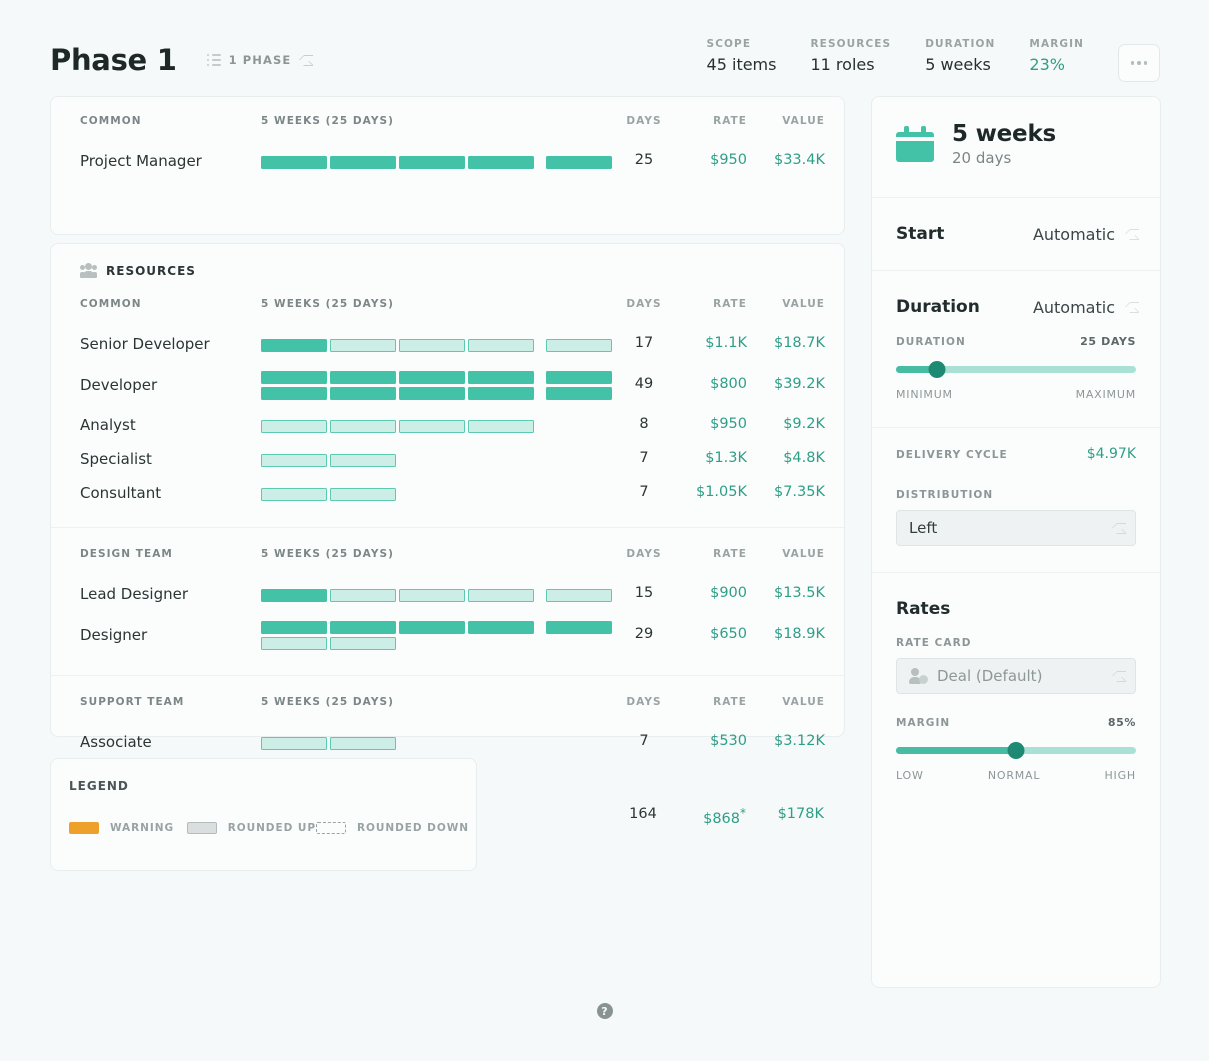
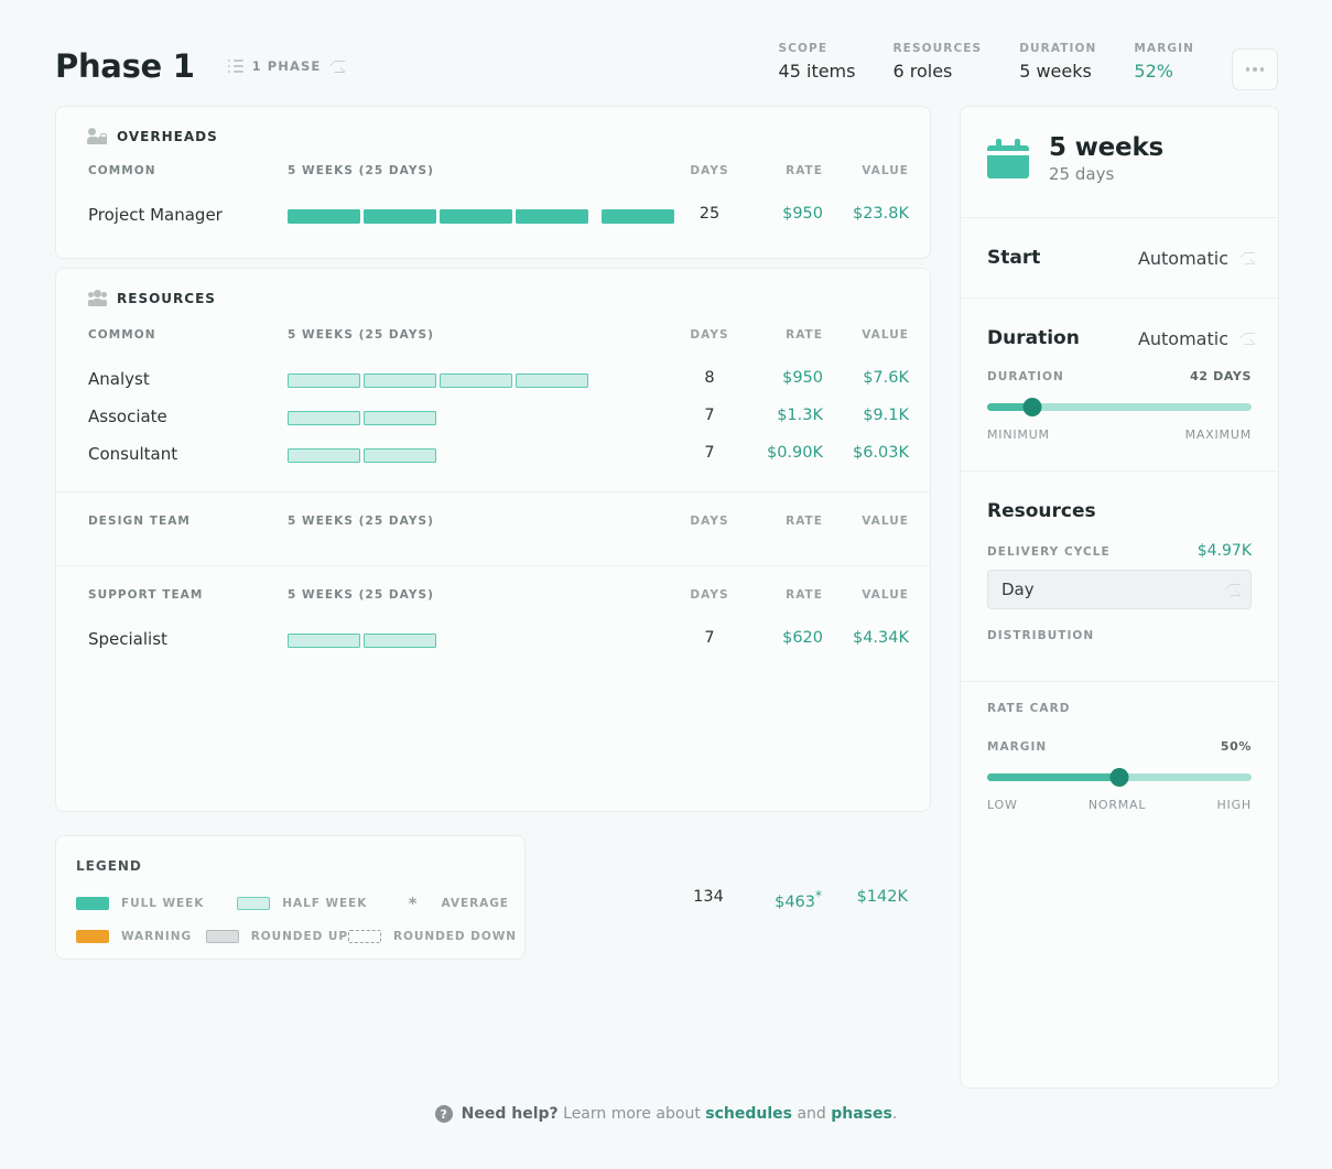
  Phase 1
  1 PHASE
  SCOPE
  45 items
  RESOURCES
- 11 roles
+ 6 roles
  DURATION
  5 weeks
  MARGIN
- 23%
+ 52%
+ OVERHEADS
  COMMON
  5 WEEKS (25 DAYS)
  DAYS
  RATE
  VALUE
  Project Manager
  25
  $950
- $33.4K
+ $23.8K
  RESOURCES
  COMMON
  5 WEEKS (25 DAYS)
  DAYS
  RATE
  VALUE
- Senior Developer
- 17
- $1.1K
- $18.7K
- Developer
- 49
- $800
- $39.2K
  Analyst
  8
  $950
- $9.2K
+ $7.6K
- Specialist
+ Associate
  7
  $1.3K
- $4.8K
+ $9.1K
  Consultant
  7
- $1.05K
+ $0.90K
- $7.35K
+ $6.03K
  DESIGN TEAM
  5 WEEKS (25 DAYS)
  DAYS
  RATE
  VALUE
- Lead Designer
- 15
- $900
- $13.5K
- Designer
- 29
- $650
- $18.9K
  SUPPORT TEAM
  5 WEEKS (25 DAYS)
  DAYS
  RATE
  VALUE
- Associate
+ Specialist
  7
- $530
+ $620
- $3.12K
+ $4.34K
  LEGEND
+ FULL WEEK
+ HALF WEEK
+ *
+ AVERAGE
  WARNING
  ROUNDED UP
  ROUNDED DOWN
- 164
+ 134
- $868*
+ $463*
- $178K
+ $142K
  5 weeks
- 20 days
+ 25 days
  Start
  Automatic
  Duration
  Automatic
  DURATION
- 25 DAYS
+ 42 DAYS
  MINIMUM
  MAXIMUM
+ Resources
  DELIVERY CYCLE
  $4.97K
+ Day
  DISTRIBUTION
- Left
- Rates
  RATE CARD
- Deal (Default)
  MARGIN
- 85%
+ 50%
  LOW
  NORMAL
  HIGH
  ?
+ Need help? Learn more about schedules and phases.
